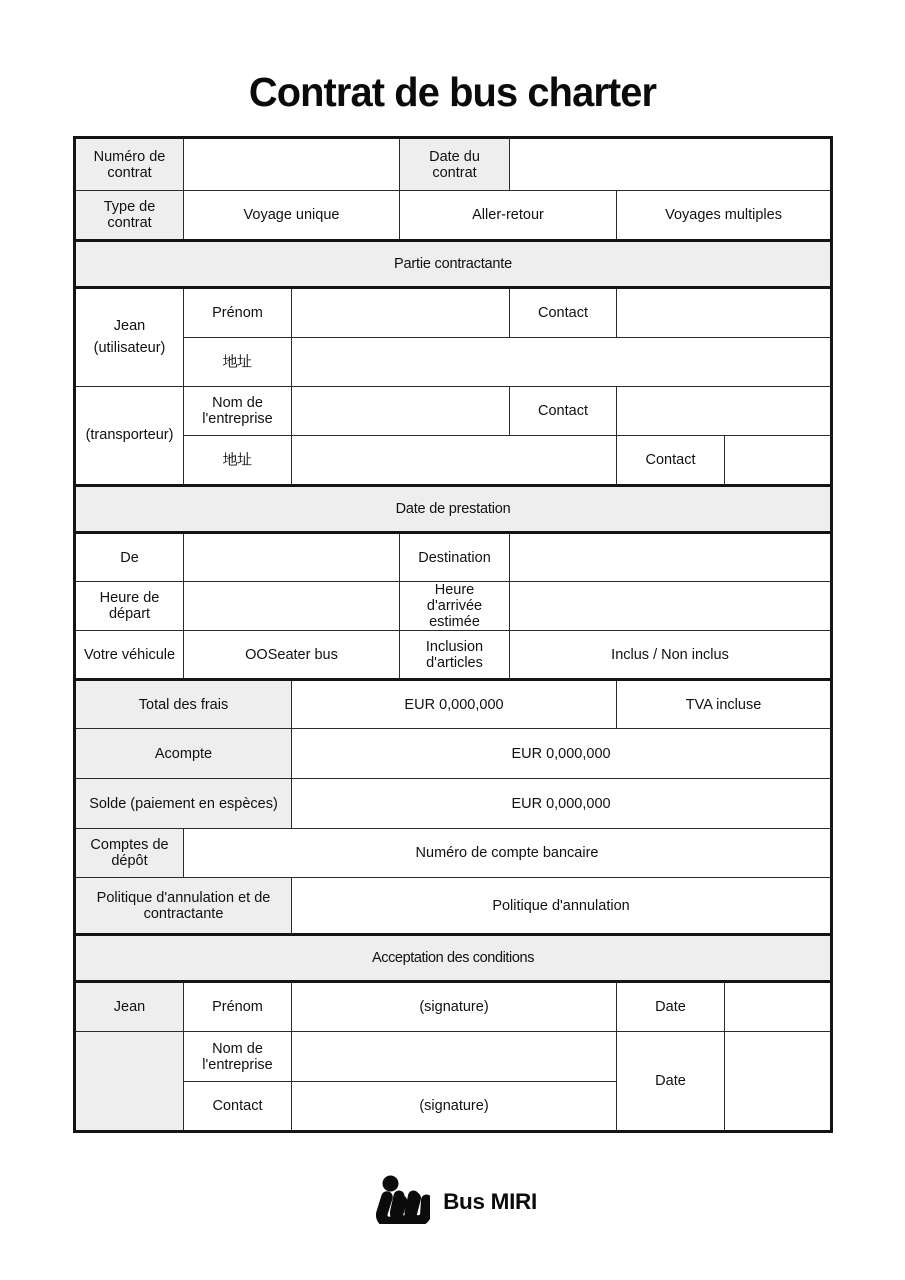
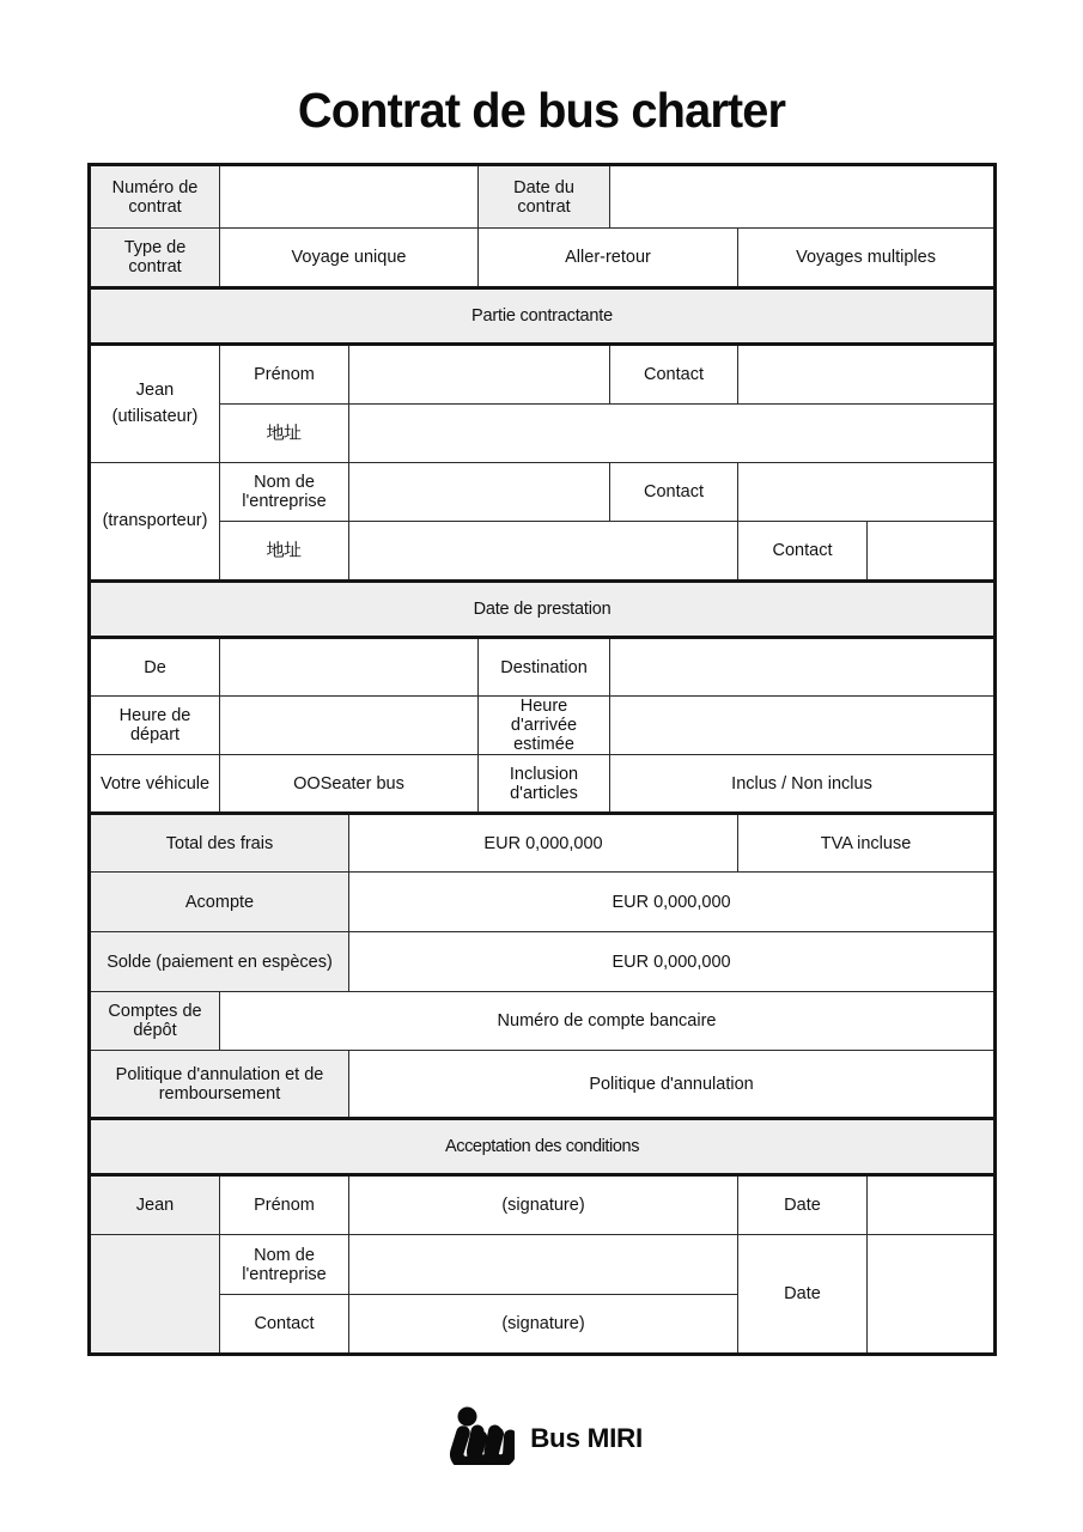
  Contrat de bus charter
  Numéro de contrat		Date du contrat
  Type de contrat	Voyage unique	Aller-retour	Voyages multiples
  Partie contractante
  Jean (utilisateur)	Prénom		Contact
  地址
  (transporteur)	Nom de l'entreprise		Contact
  地址		Contact
  Date de prestation
  De		Destination
  Heure de départ		Heure d'arrivée estimée
  Votre véhicule	OOSeater bus	Inclusion d'articles	Inclus / Non inclus
  Total des frais	EUR 0,000,000	TVA incluse
  Acompte	EUR 0,000,000
  Solde (paiement en espèces)	EUR 0,000,000
  Comptes de dépôt	Numéro de compte bancaire
- Politique d'annulation et de contractante	Politique d'annulation
+ Politique d'annulation et de remboursement	Politique d'annulation
  Acceptation des conditions
  Jean	Prénom	(signature)	Date
  	Nom de l'entreprise		Date
  Contact	(signature)
  Bus MIRI
